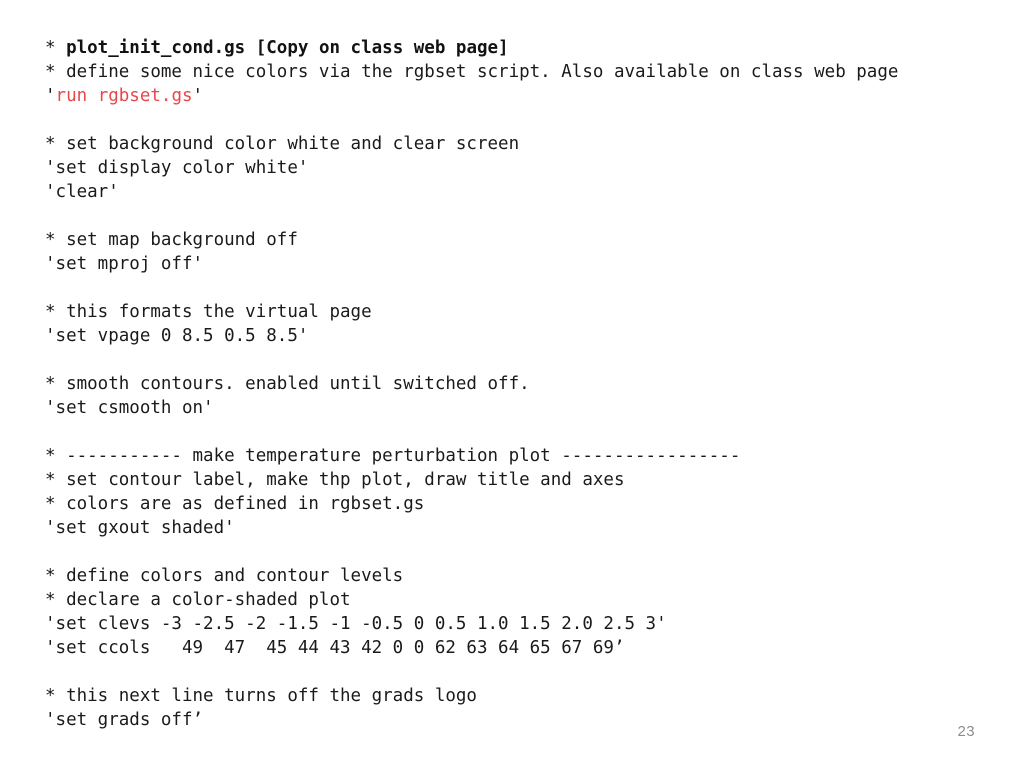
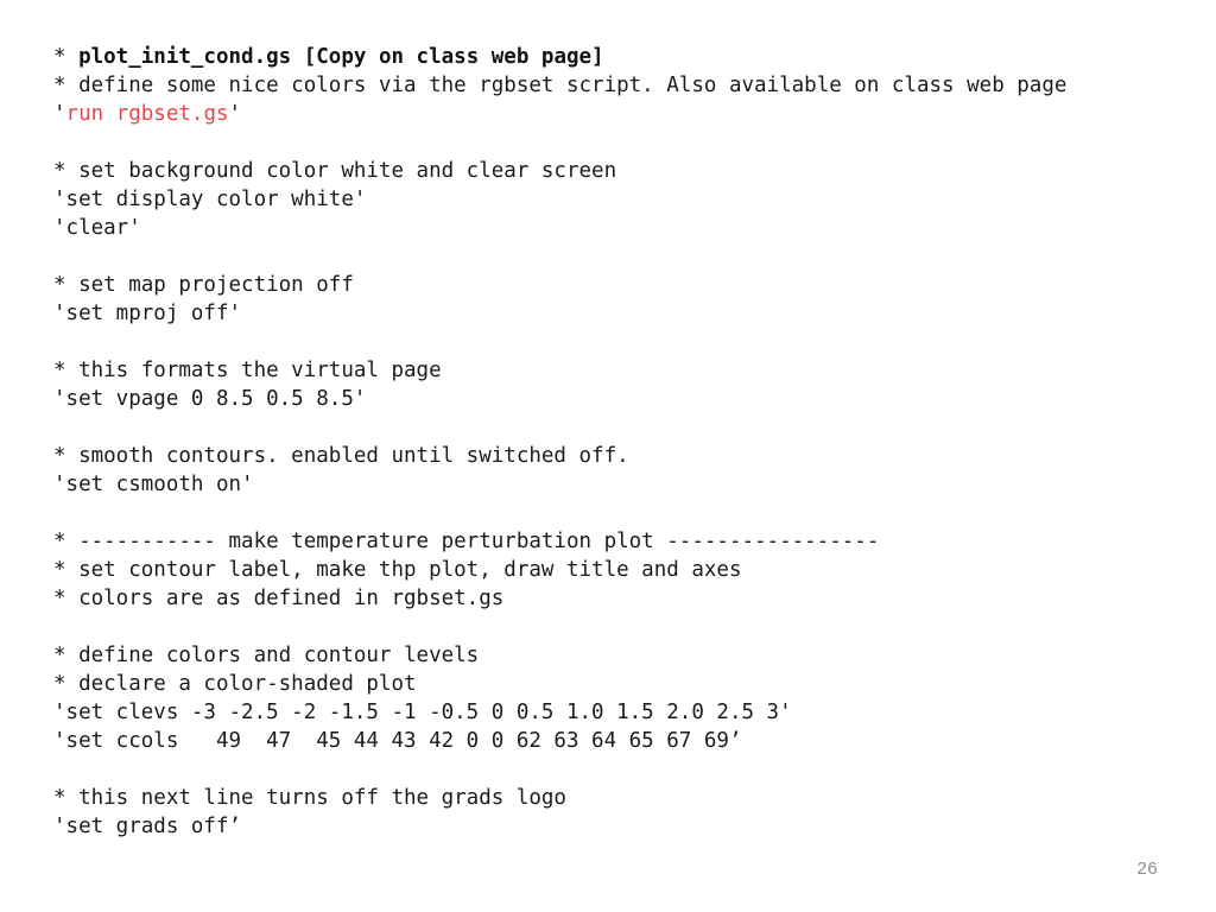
  * plot_init_cond.gs [Copy on class web page]
  * define some nice colors via the rgbset script. Also available on class web page
  'run rgbset.gs'
  * set background color white and clear screen
  'set display color white'
  'clear'
- * set map background off
+ * set map projection off
  'set mproj off'
  * this formats the virtual page
  'set vpage 0 8.5 0.5 8.5'
  * smooth contours. enabled until switched off.
  'set csmooth on'
  * ----------- make temperature perturbation plot -----------------
  * set contour label, make thp plot, draw title and axes
  * colors are as defined in rgbset.gs
- 'set gxout shaded'
  * define colors and contour levels
  * declare a color-shaded plot
  'set clevs -3 -2.5 -2 -1.5 -1 -0.5 0 0.5 1.0 1.5 2.0 2.5 3'
  'set ccols 49 47 45 44 43 42 0 0 62 63 64 65 67 69’
  * this next line turns off the grads logo
  'set grads off’
- 23
+ 26
